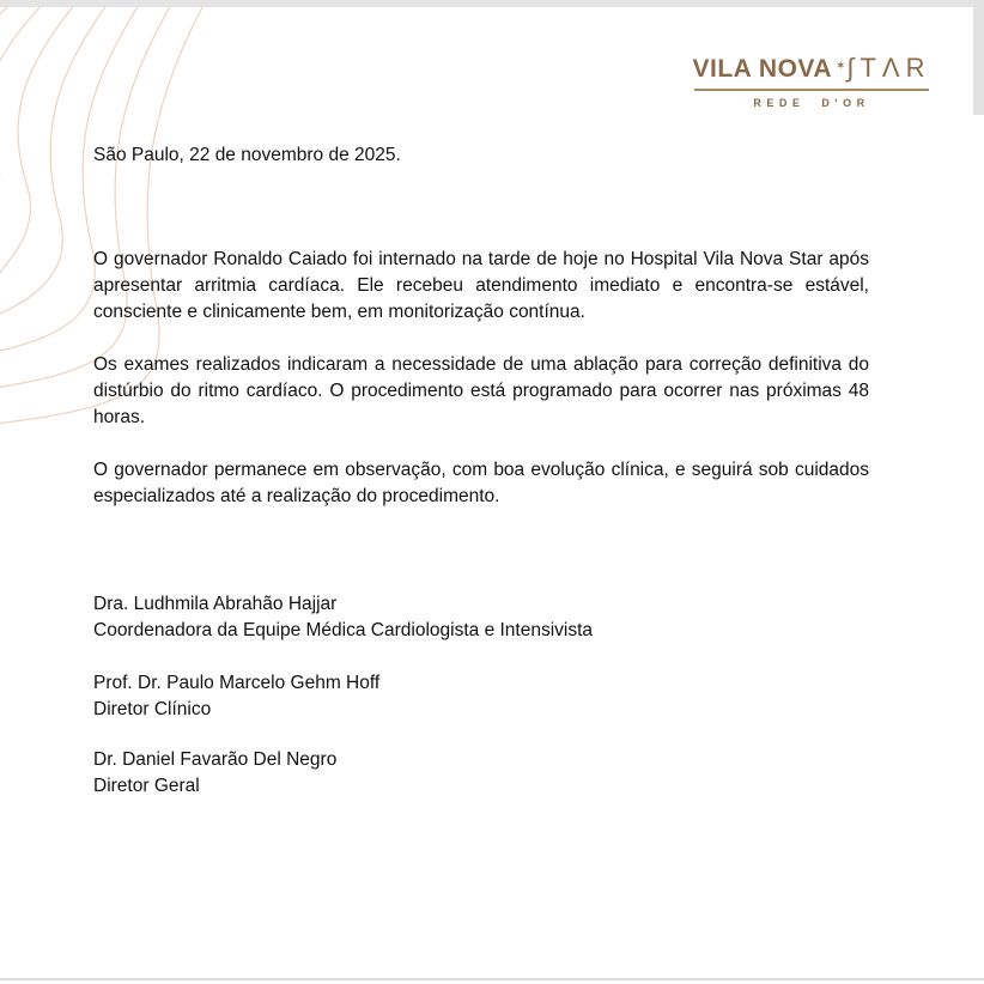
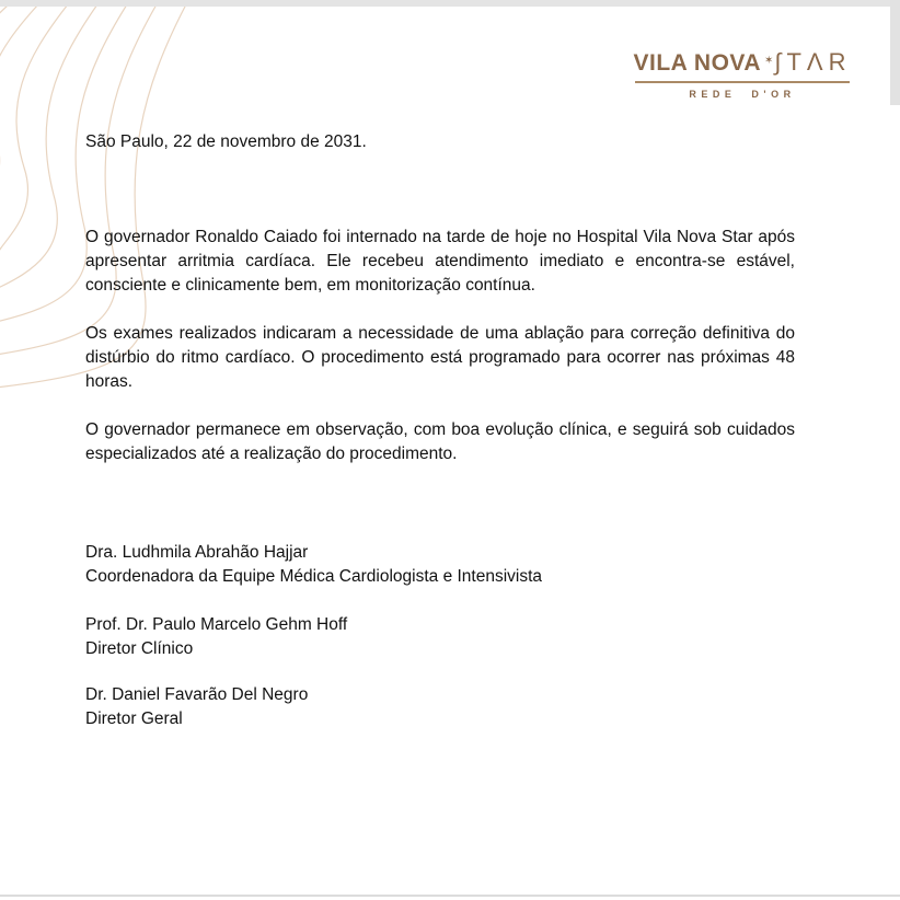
  VILA NOVA
  ✶
  ∫TΛR
  REDE D'OR
- São Paulo, 22 de novembro de 2025.
+ São Paulo, 22 de novembro de 2031.
  O governador Ronaldo Caiado foi internado na tarde de hoje no Hospital Vila Nova Star após apresentar arritmia cardíaca. Ele recebeu atendimento imediato e encontra-se estável, consciente e clinicamente bem, em monitorização contínua.
  Os exames realizados indicaram a necessidade de uma ablação para correção definitiva do distúrbio do ritmo cardíaco. O procedimento está programado para ocorrer nas próximas 48 horas.
  O governador permanece em observação, com boa evolução clínica, e seguirá sob cuidados especializados até a realização do procedimento.
  Dra. Ludhmila Abrahão Hajjar
  Coordenadora da Equipe Médica Cardiologista e Intensivista
  Prof. Dr. Paulo Marcelo Gehm Hoff
  Diretor Clínico
  Dr. Daniel Favarão Del Negro
  Diretor Geral
